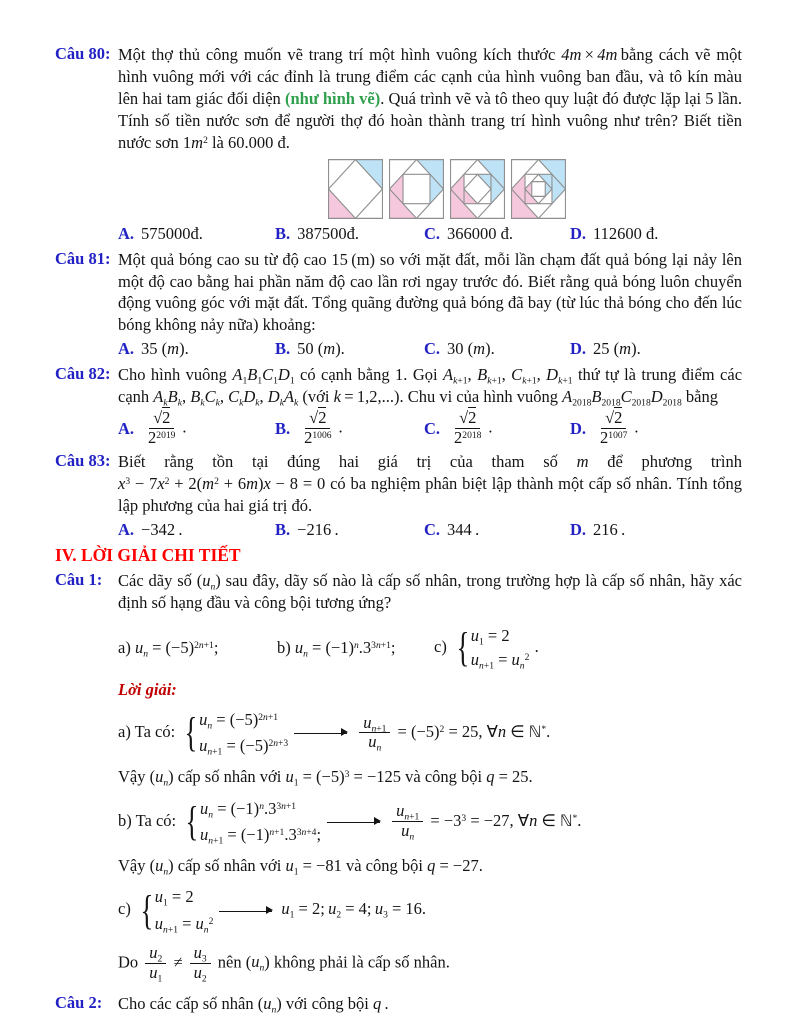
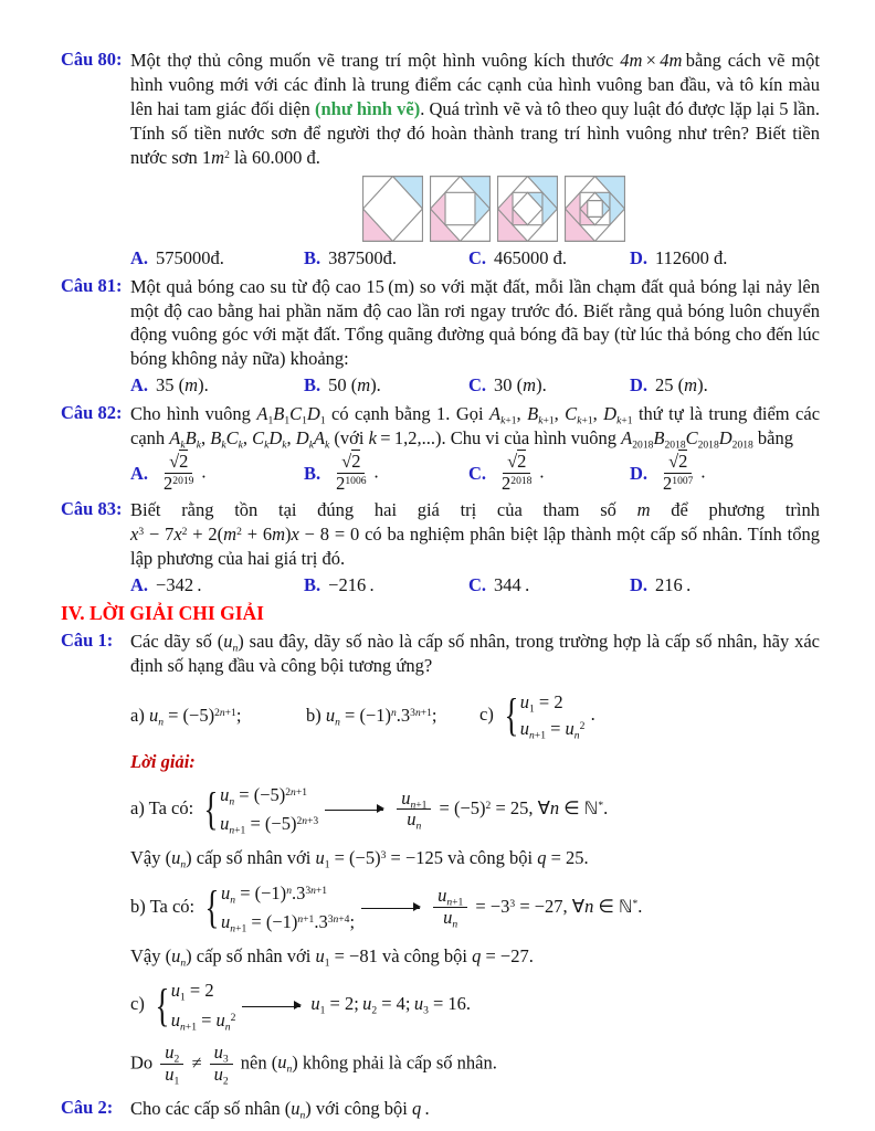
  Câu 80:
  Một thợ thủ công muốn vẽ trang trí một hình vuông kích thước 4m × 4m bằng cách vẽ một hình vuông mới với các đỉnh là trung điểm các cạnh của hình vuông ban đầu, và tô kín màu lên hai tam giác đối diện (như hình vẽ). Quá trình vẽ và tô theo quy luật đó được lặp lại 5 lần. Tính số tiền nước sơn để người thợ đó hoàn thành trang trí hình vuông như trên? Biết tiền nước sơn 1m2 là 60.000 đ.
  A.
  575000đ.
  B.
  387500đ.
  C.
- 366000 đ.
+ 465000 đ.
  D.
  112600 đ.
  Câu 81:
  Một quả bóng cao su từ độ cao 15 (m) so với mặt đất, mỗi lần chạm đất quả bóng lại nảy lên một độ cao bằng hai phần năm độ cao lần rơi ngay trước đó. Biết rằng quả bóng luôn chuyển động vuông góc với mặt đất. Tổng quãng đường quả bóng đã bay (từ lúc thả bóng cho đến lúc bóng không nảy nữa) khoảng:
  A.
  35 (m).
  B.
  50 (m).
  C.
  30 (m).
  D.
  25 (m).
  Câu 82:
  Cho hình vuông A1B1C1D1 có cạnh bằng 1. Gọi Ak+1, Bk+1, Ck+1, Dk+1 thứ tự là trung điểm các cạnh AkBk, BkCk, CkDk, DkAk (với k = 1,2,...). Chu vi của hình vuông A2018B2018C2018D2018 bằng
  A.
  √2
  22019
  .
  B.
  √2
  21006
  .
  C.
  √2
  22018
  .
  D.
  √2
  21007
  .
  Câu 83:
  Biết rằng tồn tại đúng hai giá trị của tham số m để phương trình x3 − 7x2 + 2(m2 + 6m)x − 8 = 0 có ba nghiệm phân biệt lập thành một cấp số nhân. Tính tổng lập phương của hai giá trị đó.
  A.
  −342 .
  B.
  −216 .
  C.
  344 .
  D.
  216 .
- IV. LỜI GIẢI CHI TIẾT
+ IV. LỜI GIẢI CHI GIẢI
  Câu 1:
  Các dãy số (un) sau đây, dãy số nào là cấp số nhân, trong trường hợp là cấp số nhân, hãy xác định số hạng đầu và công bội tương ứng?
  a) un = (−5)2n+1;
  b) un = (−1)n.33n+1;
  c)
  {
  u1 = 2
  un+1 = un2
  .
  Lời giải:
  a) Ta có:
  {
  un = (−5)2n+1
  un+1 = (−5)2n+3
  un+1
  un
  = (−5)2 = 25, ∀n ∈ ℕ*.
  Vậy (un) cấp số nhân với u1 = (−5)3 = −125 và công bội q = 25.
  b) Ta có:
  {
  un = (−1)n.33n+1
  un+1 = (−1)n+1.33n+4;
  un+1
  un
  = −33 = −27, ∀n ∈ ℕ*.
  Vậy (un) cấp số nhân với u1 = −81 và công bội q = −27.
  c)
  {
  u1 = 2
  un+1 = un2
  u1 = 2; u2 = 4; u3 = 16.
  Do
  u2
  u1
  ≠
  u3
  u2
  nên (un) không phải là cấp số nhân.
  Câu 2:
  Cho các cấp số nhân (un) với công bội q .
